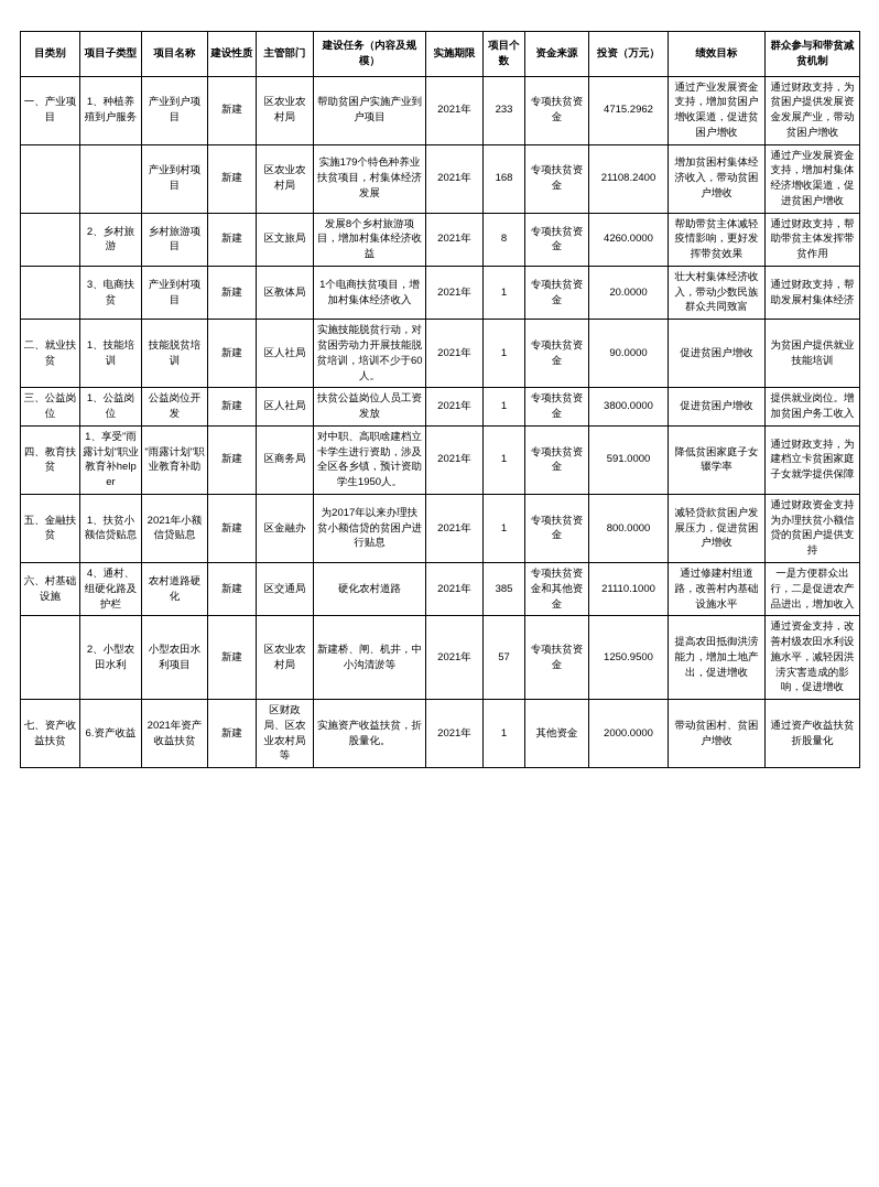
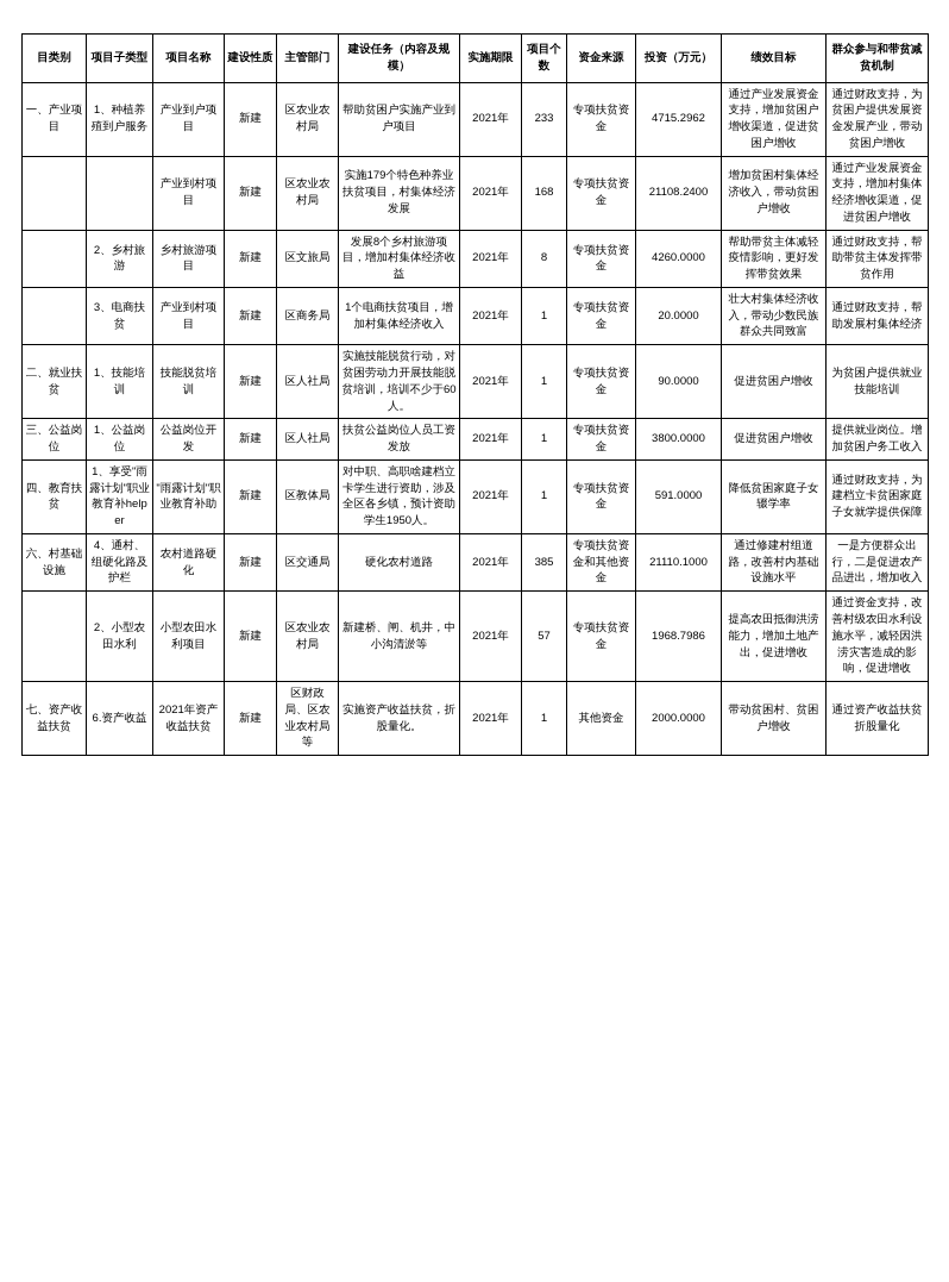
  目类别	项目子类型	项目名称	建设性质	主管部门	建设任务（内容及规模）	实施期限	项目个数	资金来源	投资（万元）	绩效目标	群众参与和带贫减贫机制
  一、产业项目	1、种植养殖到户服务	产业到户项目	新建	区农业农村局	帮助贫困户实施产业到户项目	2021年	233	专项扶贫资金	4715.2962	通过产业发展资金支持，增加贫困户增收渠道，促进贫困户增收	通过财政支持，为贫困户提供发展资金发展产业，带动贫困户增收
  		产业到村项目	新建	区农业农村局	实施179个特色种养业扶贫项目，村集体经济发展	2021年	168	专项扶贫资金	21108.2400	增加贫困村集体经济收入，带动贫困户增收	通过产业发展资金支持，增加村集体经济增收渠道，促进贫困户增收
  	2、乡村旅游	乡村旅游项目	新建	区文旅局	发展8个乡村旅游项目，增加村集体经济收益	2021年	8	专项扶贫资金	4260.0000	帮助带贫主体减轻疫情影响，更好发挥带贫效果	通过财政支持，帮助带贫主体发挥带贫作用
- 	3、电商扶贫	产业到村项目	新建	区教体局	1个电商扶贫项目，增加村集体经济收入	2021年	1	专项扶贫资金	20.0000	壮大村集体经济收入，带动少数民族群众共同致富	通过财政支持，帮助发展村集体经济
+ 	3、电商扶贫	产业到村项目	新建	区商务局	1个电商扶贫项目，增加村集体经济收入	2021年	1	专项扶贫资金	20.0000	壮大村集体经济收入，带动少数民族群众共同致富	通过财政支持，帮助发展村集体经济
  二、就业扶贫	1、技能培训	技能脱贫培训	新建	区人社局	实施技能脱贫行动，对贫困劳动力开展技能脱贫培训，培训不少于60人。	2021年	1	专项扶贫资金	90.0000	促进贫困户增收	为贫困户提供就业技能培训
  三、公益岗位	1、公益岗位	公益岗位开发	新建	区人社局	扶贫公益岗位人员工资发放	2021年	1	专项扶贫资金	3800.0000	促进贫困户增收	提供就业岗位。增加贫困户务工收入
- 四、教育扶贫	1、享受"雨露计划"职业教育补helper	"雨露计划"职业教育补助	新建	区商务局	对中职、高职啥建档立卡学生进行资助，涉及全区各乡镇，预计资助学生1950人。	2021年	1	专项扶贫资金	591.0000	降低贫困家庭子女辍学率	通过财政支持，为建档立卡贫困家庭子女就学提供保障
+ 四、教育扶贫	1、享受"雨露计划"职业教育补helper	"雨露计划"职业教育补助	新建	区教体局	对中职、高职啥建档立卡学生进行资助，涉及全区各乡镇，预计资助学生1950人。	2021年	1	专项扶贫资金	591.0000	降低贫困家庭子女辍学率	通过财政支持，为建档立卡贫困家庭子女就学提供保障
- 五、金融扶贫	1、扶贫小额信贷贴息	2021年小额信贷贴息	新建	区金融办	为2017年以来办理扶贫小额信贷的贫困户进行贴息	2021年	1	专项扶贫资金	800.0000	减轻贷款贫困户发展压力，促进贫困户增收	通过财政资金支持为办理扶贫小额信贷的贫困户提供支持
  六、村基础设施	4、通村、组硬化路及护栏	农村道路硬化	新建	区交通局	硬化农村道路	2021年	385	专项扶贫资金和其他资金	21110.1000	通过修建村组道路，改善村内基础设施水平	一是方便群众出行，二是促进农产品进出，增加收入
- 	2、小型农田水利	小型农田水利项目	新建	区农业农村局	新建桥、闸、机井，中小沟清淤等	2021年	57	专项扶贫资金	1250.9500	提高农田抵御洪涝能力，增加土地产出，促进增收	通过资金支持，改善村级农田水利设施水平，减轻因洪涝灾害造成的影响，促进增收
+ 	2、小型农田水利	小型农田水利项目	新建	区农业农村局	新建桥、闸、机井，中小沟清淤等	2021年	57	专项扶贫资金	1968.7986	提高农田抵御洪涝能力，增加土地产出，促进增收	通过资金支持，改善村级农田水利设施水平，减轻因洪涝灾害造成的影响，促进增收
  七、资产收益扶贫	6.资产收益	2021年资产收益扶贫	新建	区财政局、区农业农村局等	实施资产收益扶贫，折股量化。	2021年	1	其他资金	2000.0000	带动贫困村、贫困户增收	通过资产收益扶贫折股量化
